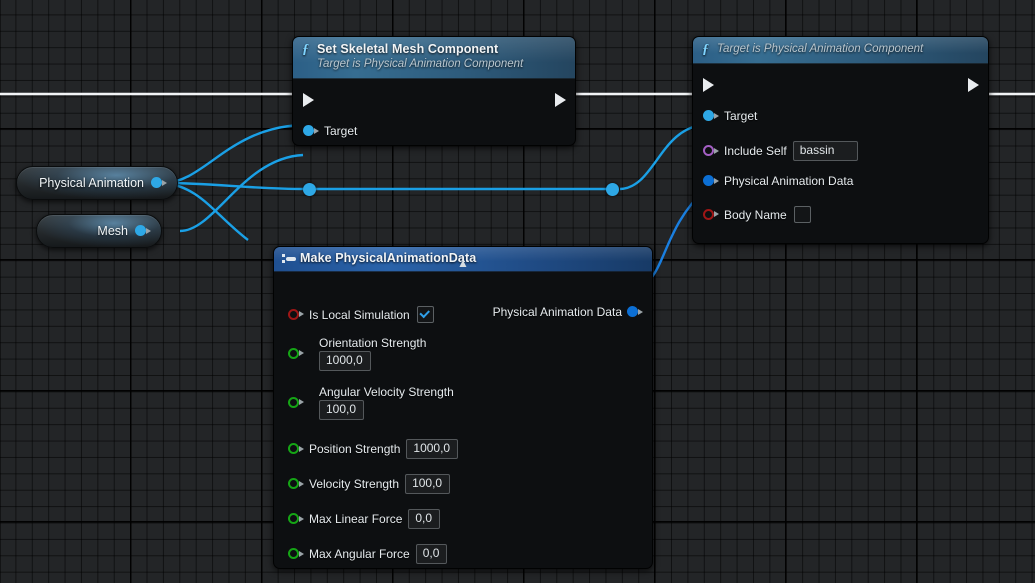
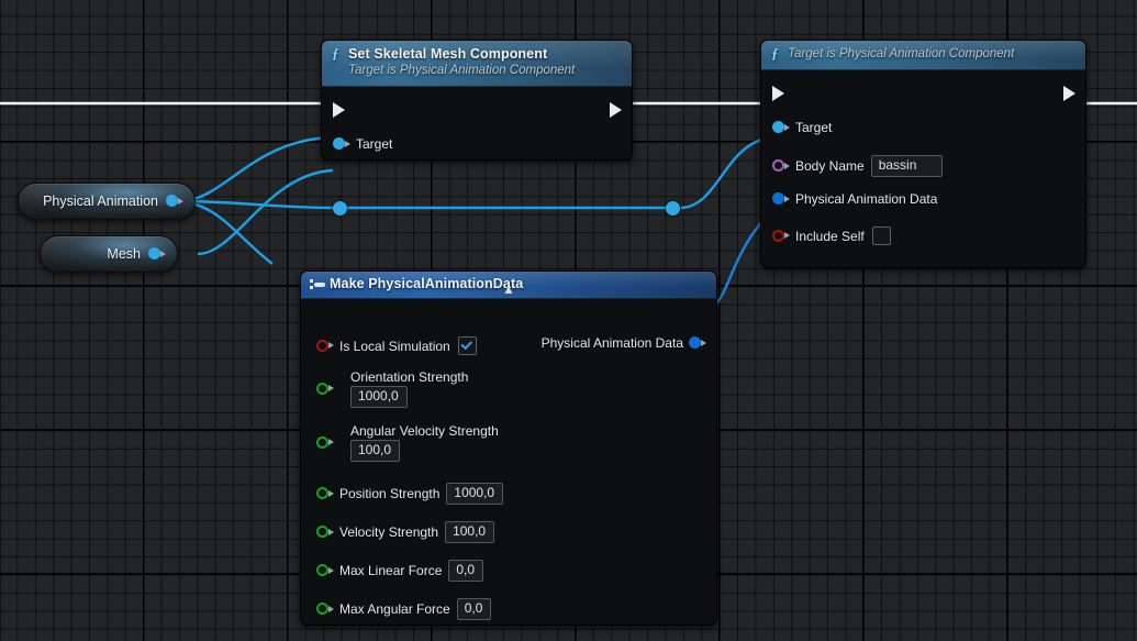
  Physical Animation
  Mesh
  ƒ
  Set Skeletal Mesh Component
  Target is Physical Animation Component
  Target
  ƒ
  Target is Physical Animation Component
  Target
- Include Self
+ Body Name
  bassin
  Physical Animation Data
- Body Name
+ Include Self
  Make PhysicalAnimationData
  Physical Animation Data
  Is Local Simulation
  Orientation Strength
  1000,0
  Angular Velocity Strength
  100,0
  Position Strength
  1000,0
  Velocity Strength
  100,0
  Max Linear Force
  0,0
  Max Angular Force
  0,0
  ▲
